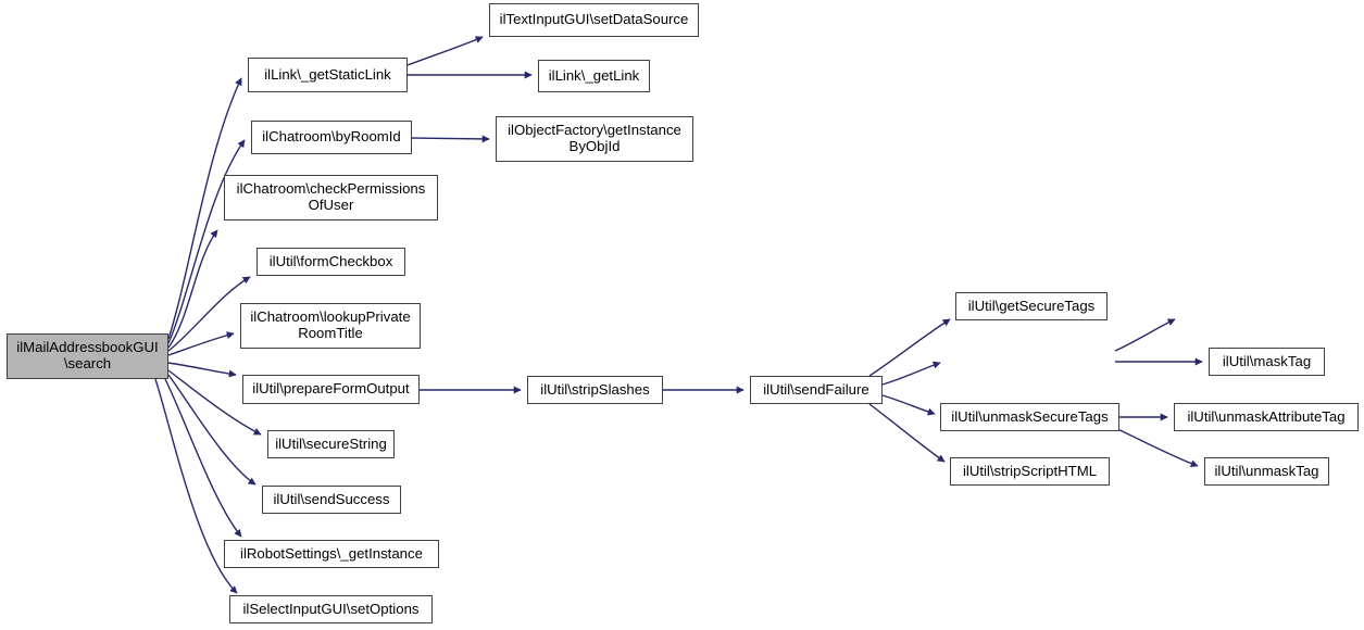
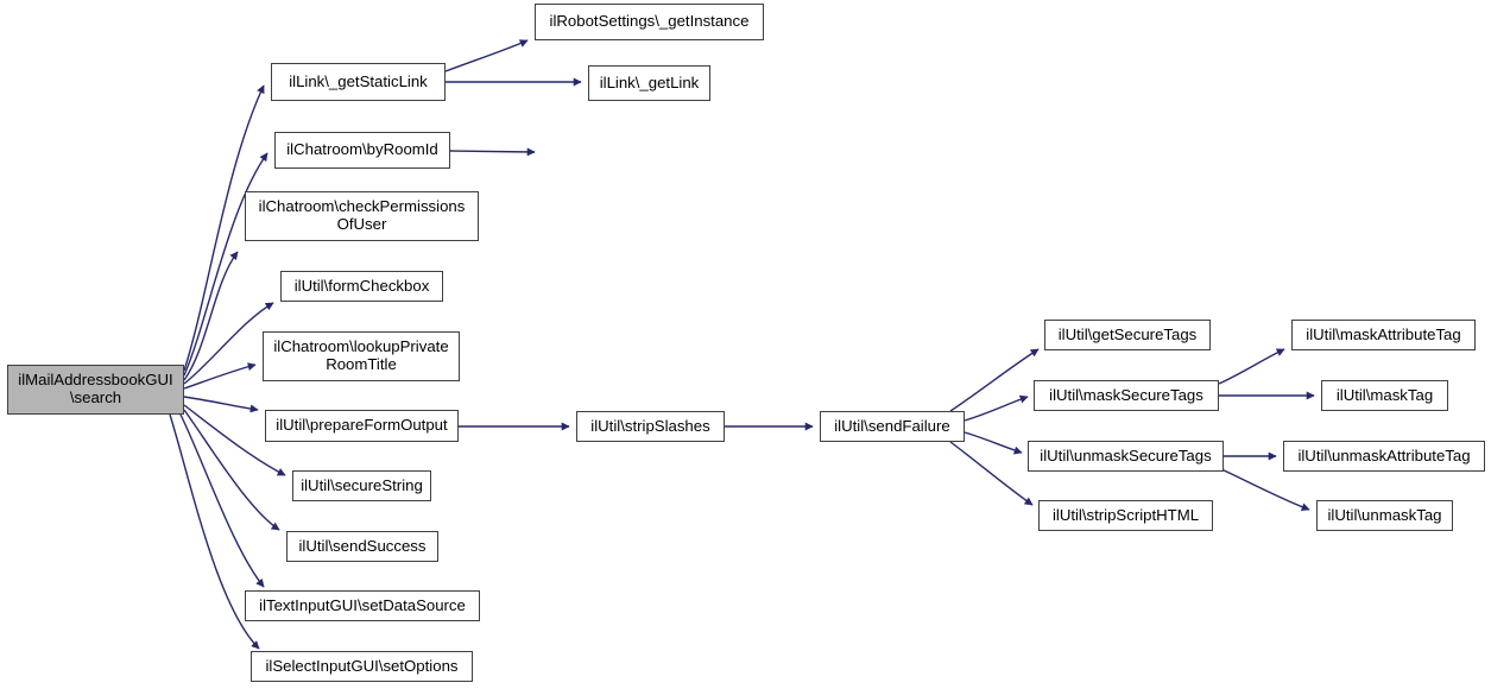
  ilMailAddressbookGUI
  \search
  ilLink\_getStaticLink
- ilTextInputGUI\setDataSource
+ ilRobotSettings\_getInstance
  ilLink\_getLink
  ilChatroom\byRoomId
- ilObjectFactory\getInstance
- ByObjId
  ilChatroom\checkPermissions
  OfUser
  ilUtil\formCheckbox
  ilChatroom\lookupPrivate
  RoomTitle
  ilUtil\prepareFormOutput
  ilUtil\secureString
  ilUtil\sendSuccess
- ilRobotSettings\_getInstance
+ ilTextInputGUI\setDataSource
  ilSelectInputGUI\setOptions
  ilUtil\stripSlashes
  ilUtil\sendFailure
  ilUtil\getSecureTags
+ ilUtil\maskSecureTags
  ilUtil\unmaskSecureTags
  ilUtil\stripScriptHTML
+ ilUtil\maskAttributeTag
  ilUtil\maskTag
  ilUtil\unmaskAttributeTag
  ilUtil\unmaskTag
